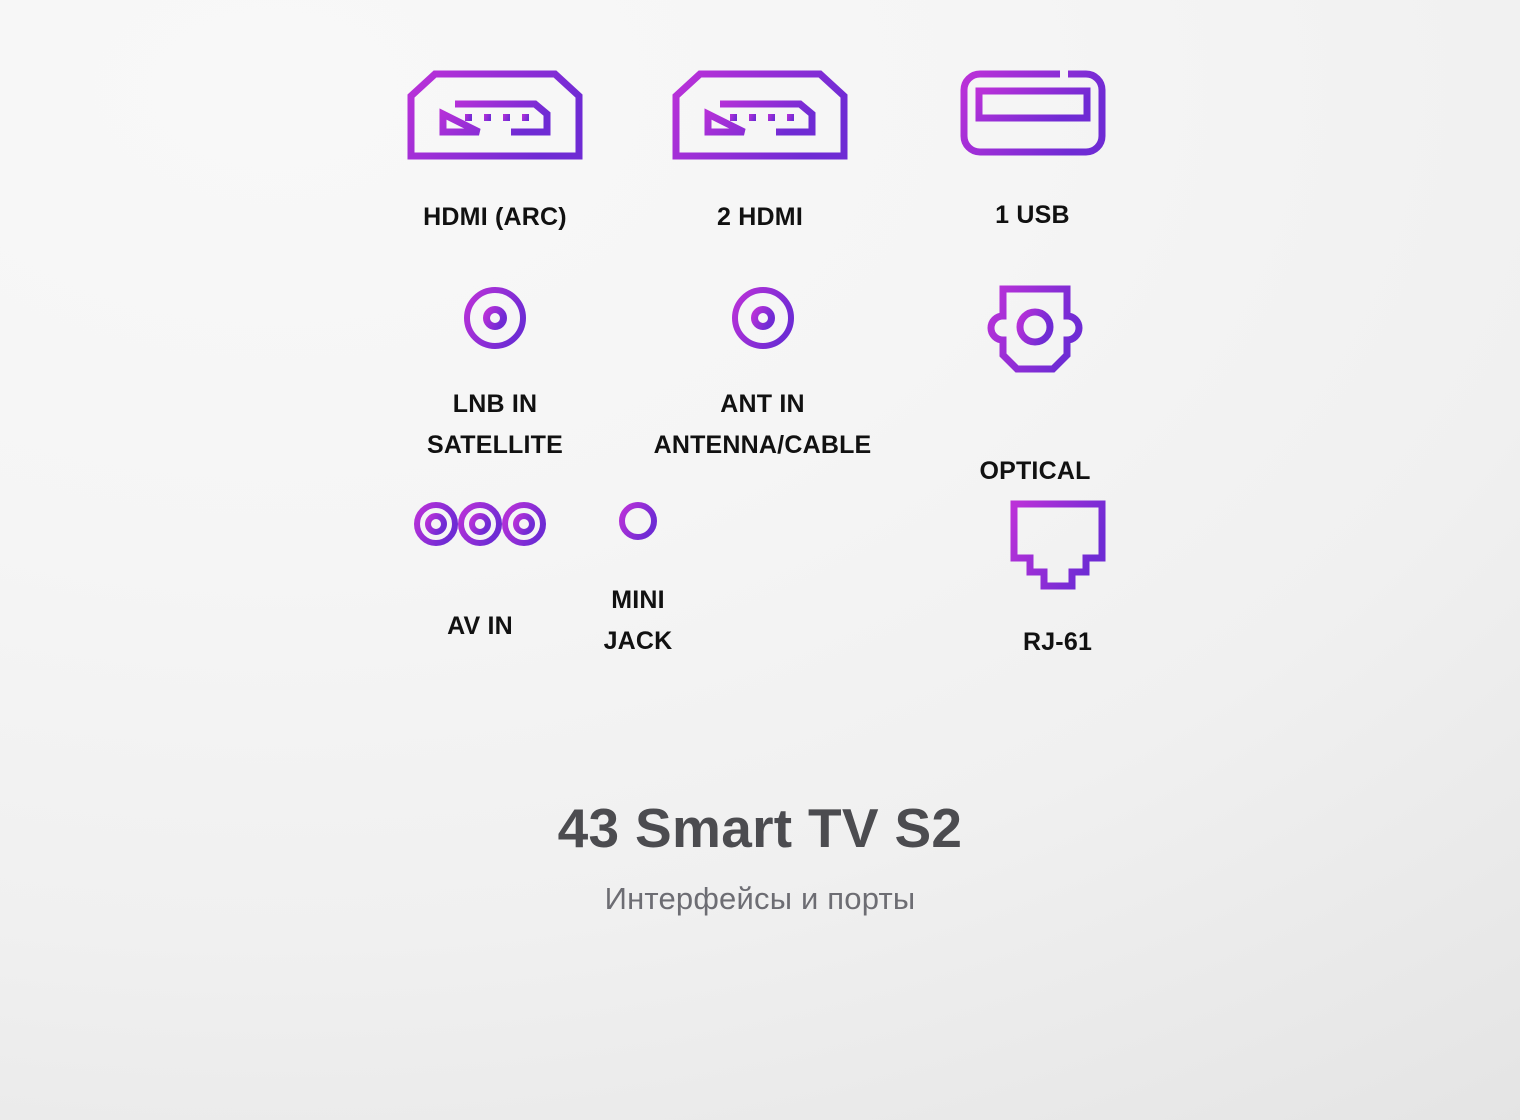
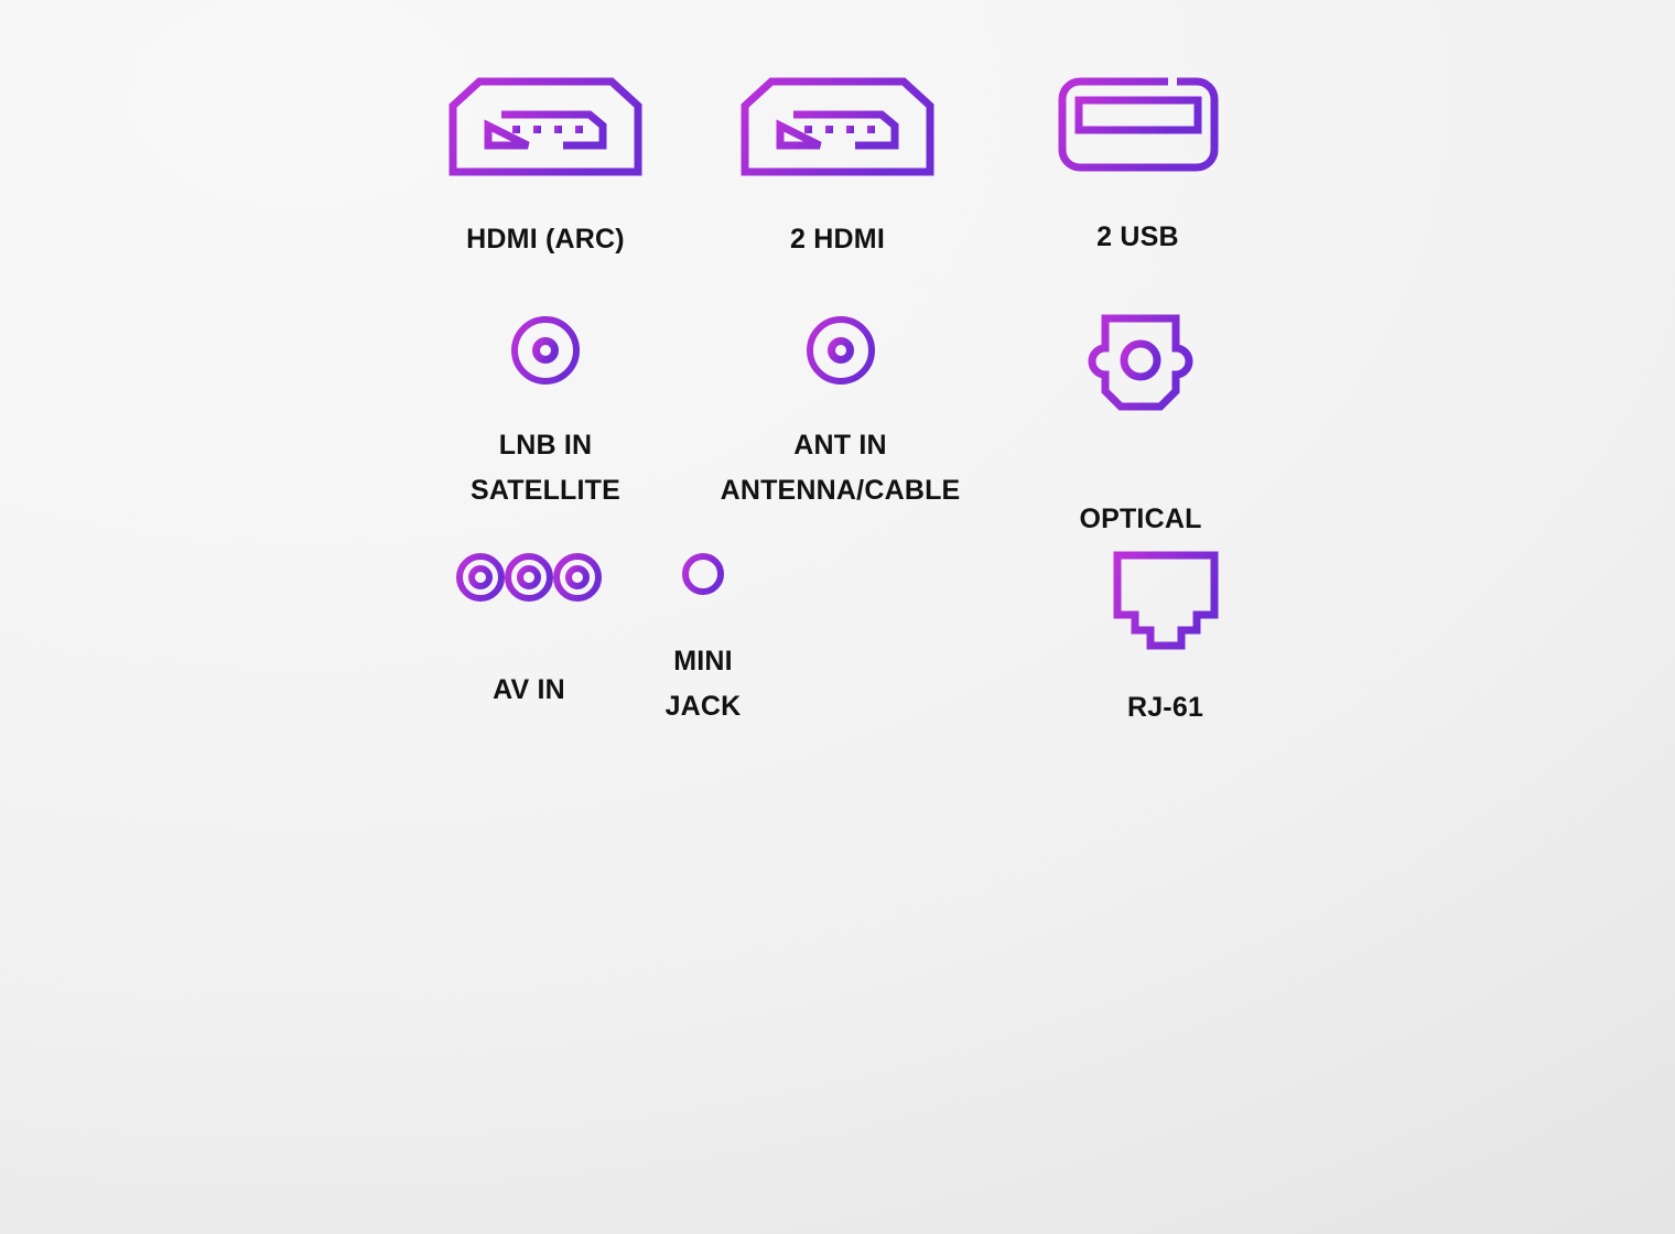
  HDMI (ARC)
  2 HDMI
- 1 USB
+ 2 USB
  LNB IN
  SATELLITE
  ANT IN
  ANTENNA/CABLE
  OPTICAL
  AV IN
  MINI
  JACK
  RJ-61
- 43 Smart TV S2
- Интерфейсы и порты
